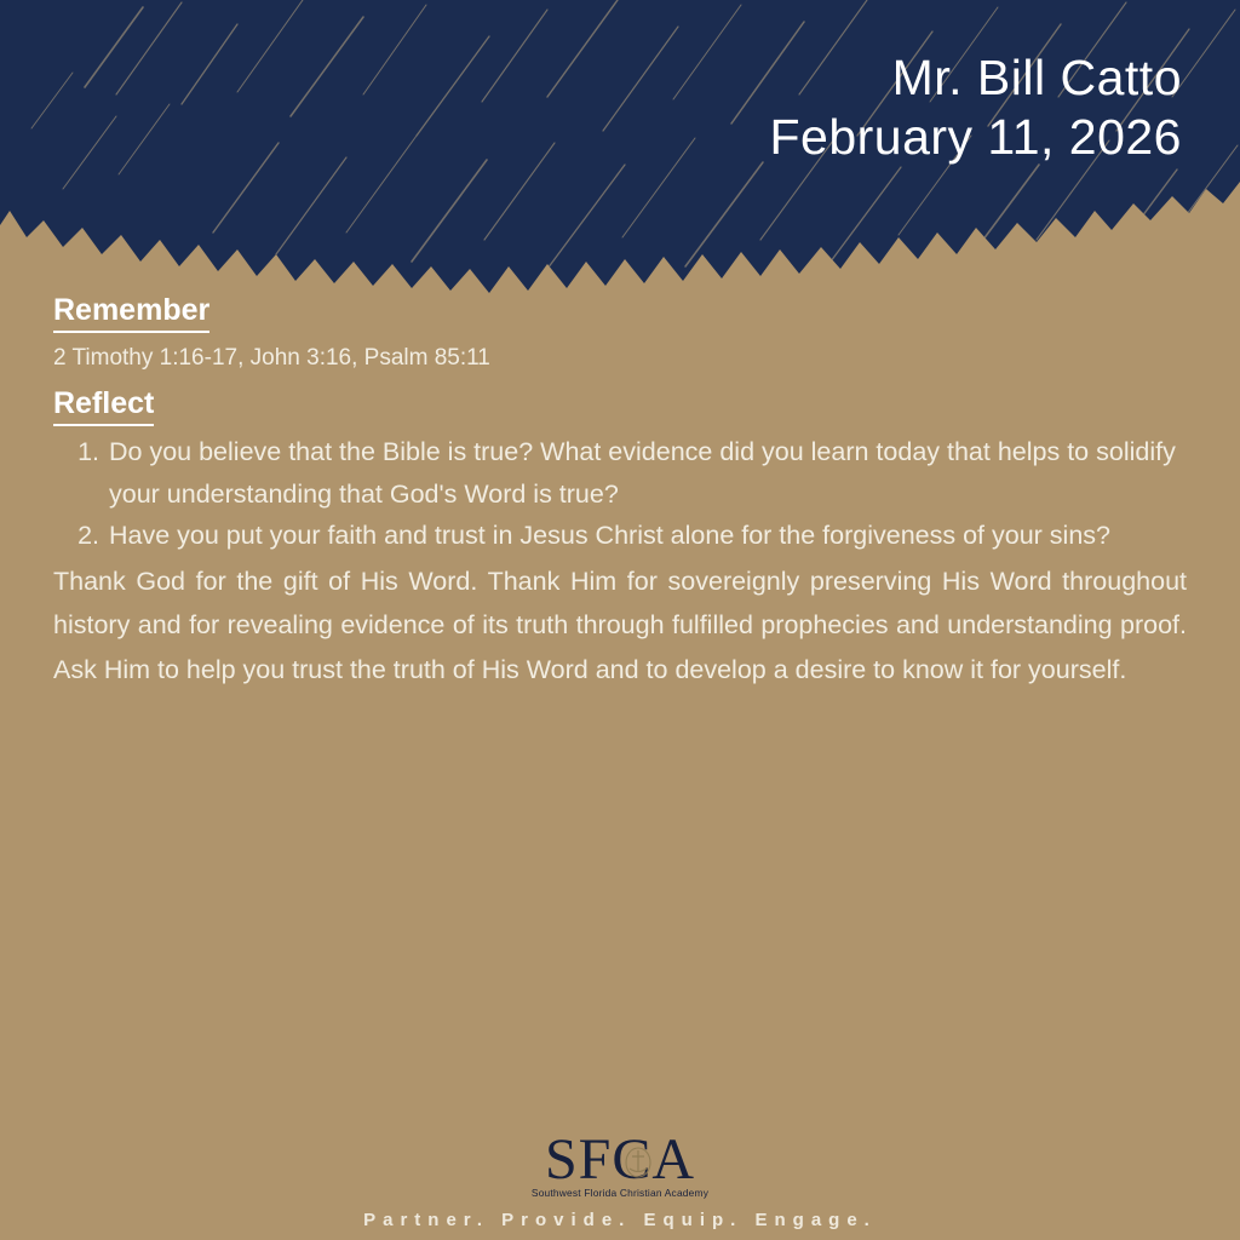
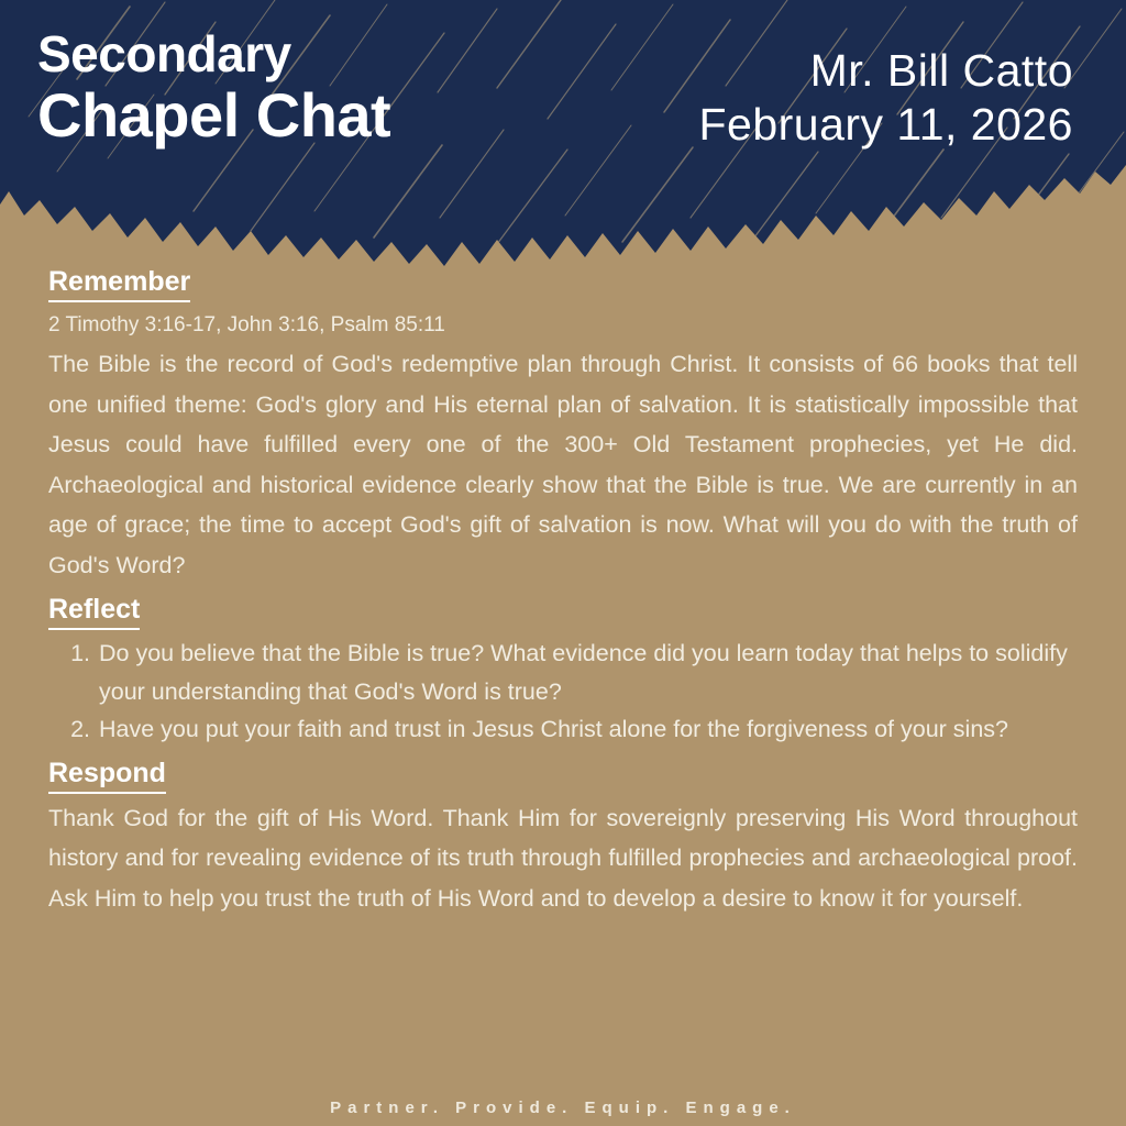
+ Secondary
+ Chapel Chat
  Mr. Bill Catto
  February 11, 2026
  Remember
- 2 Timothy 1:16-17, John 3:16, Psalm 85:11
+ 2 Timothy 3:16-17, John 3:16, Psalm 85:11
+ The Bible is the record of God's redemptive plan through Christ. It consists of 66 books that tell one unified theme: God's glory and His eternal plan of salvation. It is statistically impossible that Jesus could have fulfilled every one of the 300+ Old Testament prophecies, yet He did. Archaeological and historical evidence clearly show that the Bible is true. We are currently in an age of grace; the time to accept God's gift of salvation is now. What will you do with the truth of God's Word?
  Reflect
  Do you believe that the Bible is true? What evidence did you learn today that helps to solidify your understanding that God's Word is true?
  Have you put your faith and trust in Jesus Christ alone for the forgiveness of your sins?
+ Respond
- Thank God for the gift of His Word. Thank Him for sovereignly preserving His Word throughout history and for revealing evidence of its truth through fulfilled prophecies and understanding proof. Ask Him to help you trust the truth of His Word and to develop a desire to know it for yourself.
+ Thank God for the gift of His Word. Thank Him for sovereignly preserving His Word throughout history and for revealing evidence of its truth through fulfilled prophecies and archaeological proof. Ask Him to help you trust the truth of His Word and to develop a desire to know it for yourself.
- SFCA
- Southwest Florida Christian Academy
  Partner. Provide. Equip. Engage.
